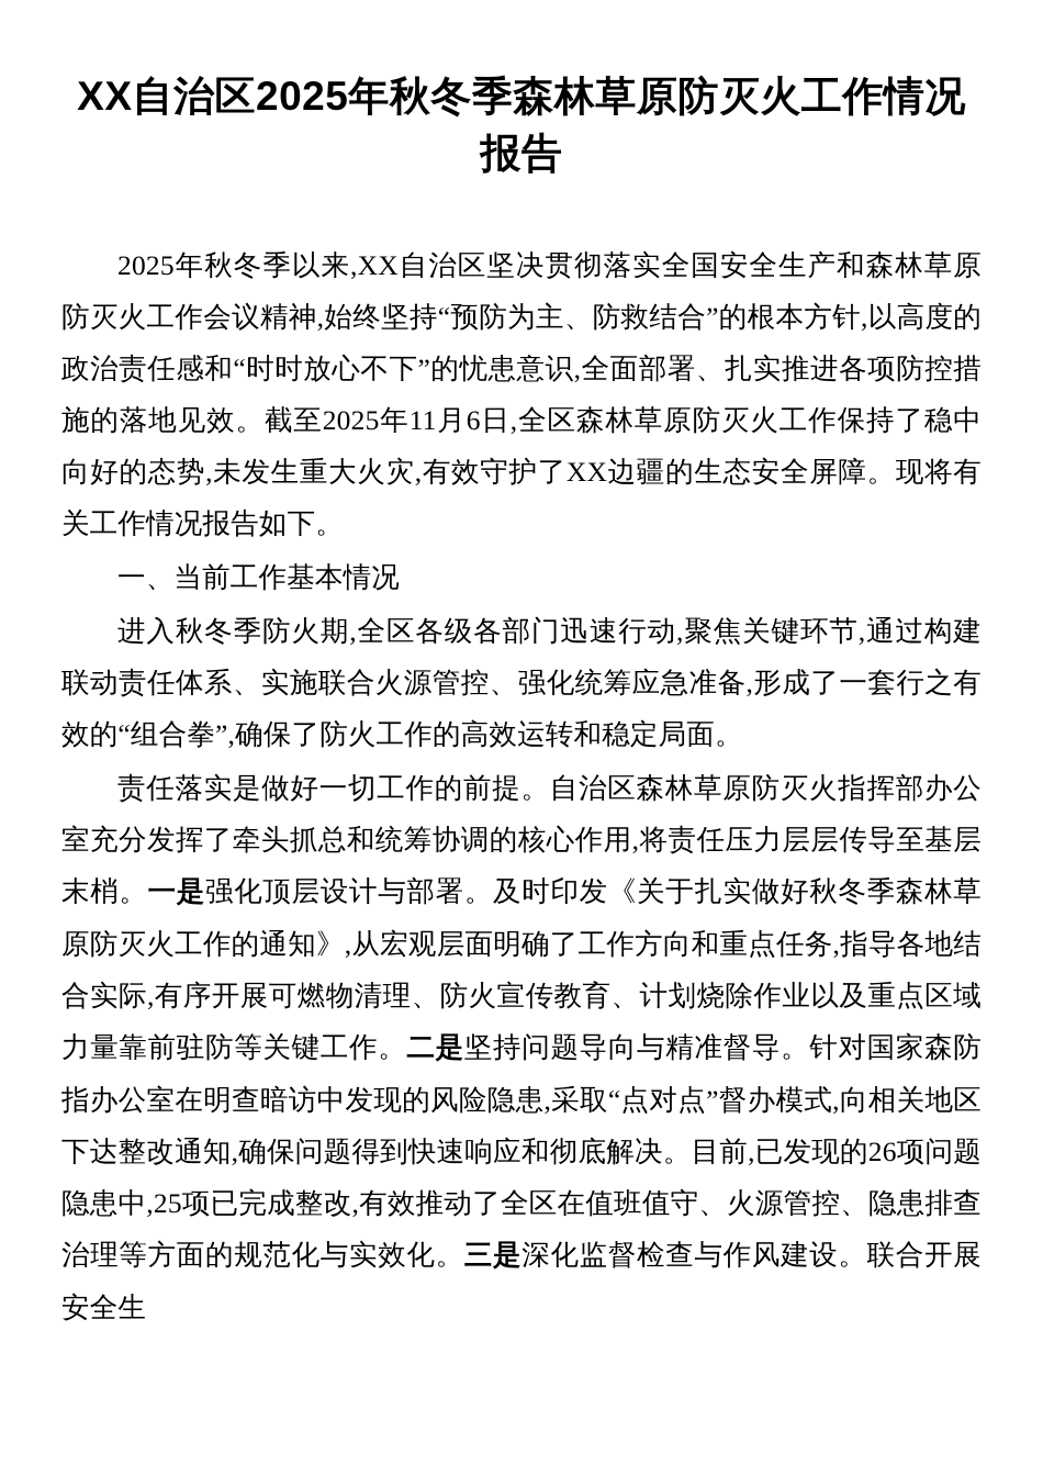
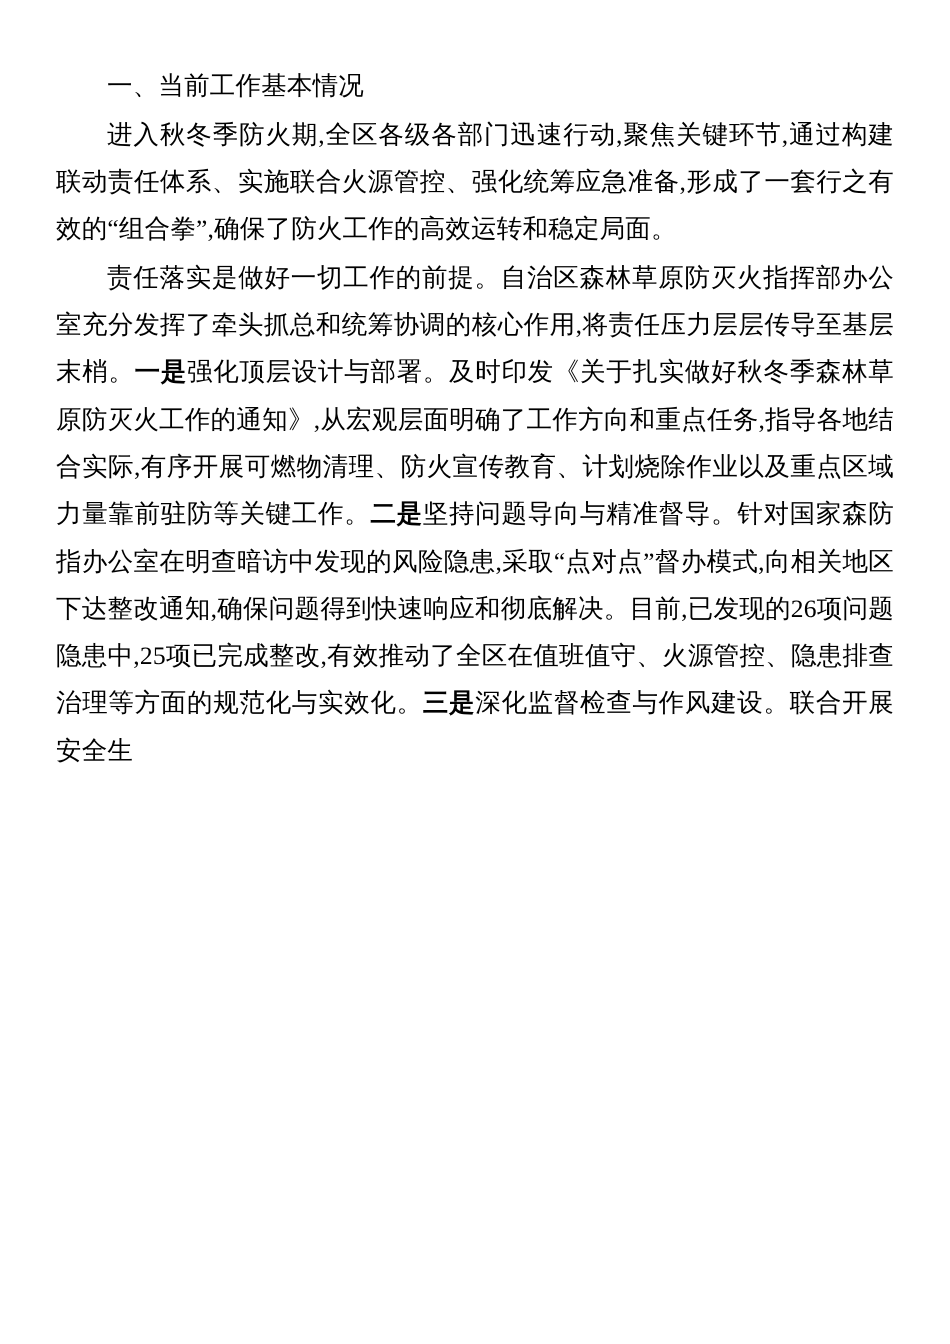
- XX自治区2025年秋冬季森林草原防灭火工作情况报告
- 2025年秋冬季以来,XX自治区坚决贯彻落实全国安全生产和森林草原防灭火工作会议精神,始终坚持“预防为主、防救结合”的根本方针,以高度的政治责任感和“时时放心不下”的忧患意识,全面部署、扎实推进各项防控措施的落地见效。截至2025年11月6日,全区森林草原防灭火工作保持了稳中向好的态势,未发生重大火灾,有效守护了XX边疆的生态安全屏障。现将有关工作情况报告如下。
  一、当前工作基本情况
  进入秋冬季防火期,全区各级各部门迅速行动,聚焦关键环节,通过构建联动责任体系、实施联合火源管控、强化统筹应急准备,形成了一套行之有效的“组合拳”,确保了防火工作的高效运转和稳定局面。
  责任落实是做好一切工作的前提。自治区森林草原防灭火指挥部办公室充分发挥了牵头抓总和统筹协调的核心作用,将责任压力层层传导至基层末梢。一是强化顶层设计与部署。及时印发《关于扎实做好秋冬季森林草原防灭火工作的通知》,从宏观层面明确了工作方向和重点任务,指导各地结合实际,有序开展可燃物清理、防火宣传教育、计划烧除作业以及重点区域力量靠前驻防等关键工作。二是坚持问题导向与精准督导。针对国家森防指办公室在明查暗访中发现的风险隐患,采取“点对点”督办模式,向相关地区下达整改通知,确保问题得到快速响应和彻底解决。目前,已发现的26项问题隐患中,25项已完成整改,有效推动了全区在值班值守、火源管控、隐患排查治理等方面的规范化与实效化。三是深化监督检查与作风建设。联合开展安全生
